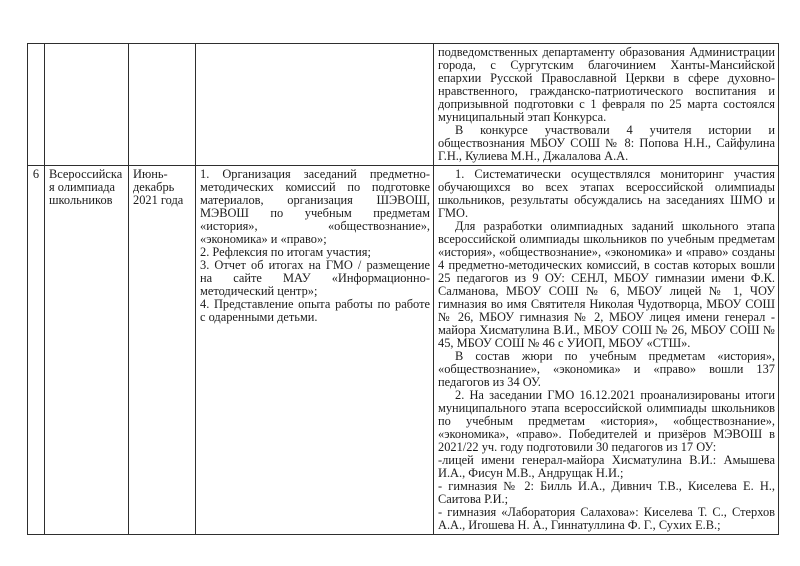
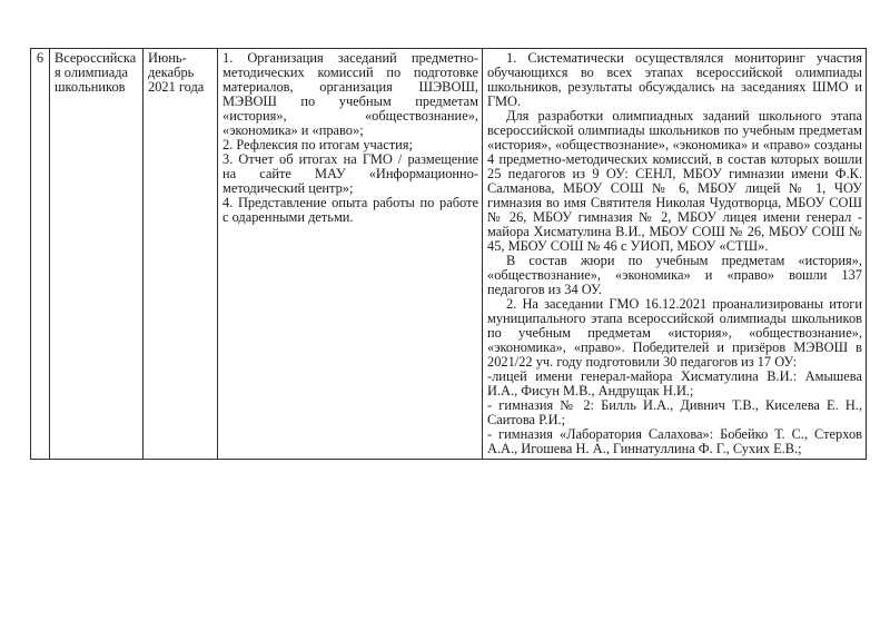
- 				подведомственных департаменту образования Администрации города, с Сургутским благочинием Ханты-Мансийской епархии Русской Православной Церкви в сфере духовно-нравственного, гражданско-патриотического воспитания и допризывной подготовки с 1 февраля по 25 марта состоялся муниципальный этап Конкурса. В конкурсе участвовали 4 учителя истории и обществознания МБОУ СОШ № 8: Попова Н.Н., Сайфулина Г.Н., Кулиева М.Н., Джалалова А.А.
- 6	Всероссийская олимпиада школьников	Июнь-декабрь 2021 года	1. Организация заседаний предметно-методических комиссий по подготовке материалов, организация ШЭВОШ, МЭВОШ по учебным предметам «история», «обществознание», «экономика» и «право»; 2. Рефлексия по итогам участия; 3. Отчет об итогах на ГМО / размещение на сайте МАУ «Информационно-методический центр»; 4. Представление опыта работы по работе с одаренными детьми.	1. Систематически осуществлялся мониторинг участия обучающихся во всех этапах всероссийской олимпиады школьников, результаты обсуждались на заседаниях ШМО и ГМО. Для разработки олимпиадных заданий школьного этапа всероссийской олимпиады школьников по учебным предметам «история», «обществознание», «экономика» и «право» созданы 4 предметно-методических комиссий, в состав которых вошли 25 педагогов из 9 ОУ: СЕНЛ, МБОУ гимназии имени Ф.К. Салманова, МБОУ СОШ № 6, МБОУ лицей № 1, ЧОУ гимназия во имя Святителя Николая Чудотворца, МБОУ СОШ № 26, МБОУ гимназия № 2, МБОУ лицея имени генерал - майора Хисматулина В.И., МБОУ СОШ № 26, МБОУ СОШ № 45, МБОУ СОШ № 46 с УИОП, МБОУ «СТШ». В состав жюри по учебным предметам «история», «обществознание», «экономика» и «право» вошли 137 педагогов из 34 ОУ. 2. На заседании ГМО 16.12.2021 проанализированы итоги муниципального этапа всероссийской олимпиады школьников по учебным предметам «история», «обществознание», «экономика», «право». Победителей и призёров МЭВОШ в 2021/22 уч. году подготовили 30 педагогов из 17 ОУ: -лицей имени генерал-майора Хисматулина В.И.: Амышева И.А., Фисун М.В., Андрущак Н.И.; - гимназия № 2: Билль И.А., Дивнич Т.В., Киселева Е. Н., Саитова Р.И.; - гимназия «Лаборатория Салахова»: Киселева Т. С., Стерхов А.А., Игошева Н. А., Гиннатуллина Ф. Г., Сухих Е.В.;
+ 6	Всероссийская олимпиада школьников	Июнь-декабрь 2021 года	1. Организация заседаний предметно-методических комиссий по подготовке материалов, организация ШЭВОШ, МЭВОШ по учебным предметам «история», «обществознание», «экономика» и «право»; 2. Рефлексия по итогам участия; 3. Отчет об итогах на ГМО / размещение на сайте МАУ «Информационно-методический центр»; 4. Представление опыта работы по работе с одаренными детьми.	1. Систематически осуществлялся мониторинг участия обучающихся во всех этапах всероссийской олимпиады школьников, результаты обсуждались на заседаниях ШМО и ГМО. Для разработки олимпиадных заданий школьного этапа всероссийской олимпиады школьников по учебным предметам «история», «обществознание», «экономика» и «право» созданы 4 предметно-методических комиссий, в состав которых вошли 25 педагогов из 9 ОУ: СЕНЛ, МБОУ гимназии имени Ф.К. Салманова, МБОУ СОШ № 6, МБОУ лицей № 1, ЧОУ гимназия во имя Святителя Николая Чудотворца, МБОУ СОШ № 26, МБОУ гимназия № 2, МБОУ лицея имени генерал - майора Хисматулина В.И., МБОУ СОШ № 26, МБОУ СОШ № 45, МБОУ СОШ № 46 с УИОП, МБОУ «СТШ». В состав жюри по учебным предметам «история», «обществознание», «экономика» и «право» вошли 137 педагогов из 34 ОУ. 2. На заседании ГМО 16.12.2021 проанализированы итоги муниципального этапа всероссийской олимпиады школьников по учебным предметам «история», «обществознание», «экономика», «право». Победителей и призёров МЭВОШ в 2021/22 уч. году подготовили 30 педагогов из 17 ОУ: -лицей имени генерал-майора Хисматулина В.И.: Амышева И.А., Фисун М.В., Андрущак Н.И.; - гимназия № 2: Билль И.А., Дивнич Т.В., Киселева Е. Н., Саитова Р.И.; - гимназия «Лаборатория Салахова»: Бобейко Т. С., Стерхов А.А., Игошева Н. А., Гиннатуллина Ф. Г., Сухих Е.В.;
